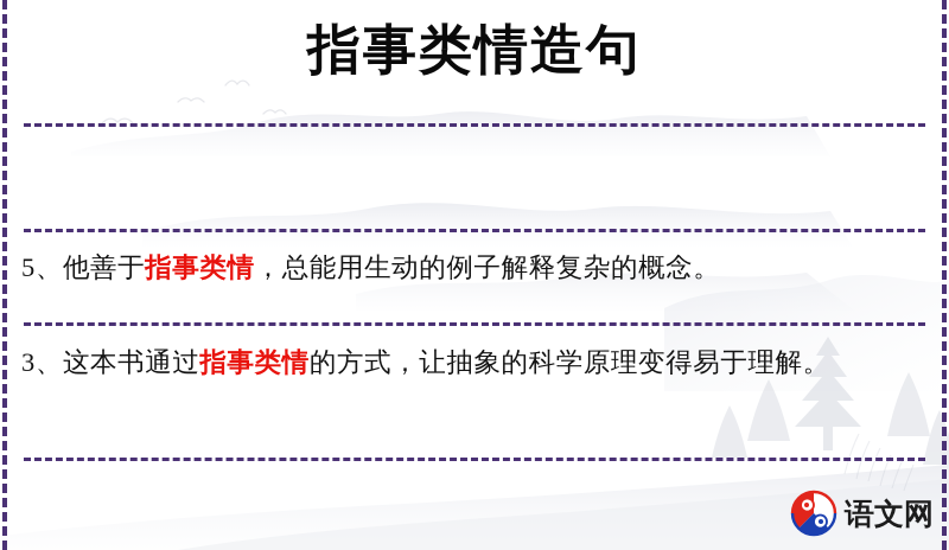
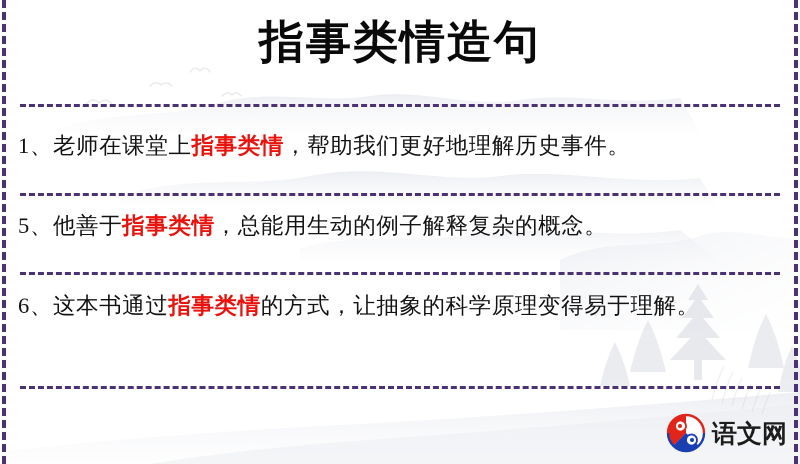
  指事类情造句
+ 1、老师在课堂上指事类情，帮助我们更好地理解历史事件。
  5、他善于指事类情，总能用生动的例子解释复杂的概念。
- 3、这本书通过指事类情的方式，让抽象的科学原理变得易于理解。
+ 6、这本书通过指事类情的方式，让抽象的科学原理变得易于理解。
  语文网
